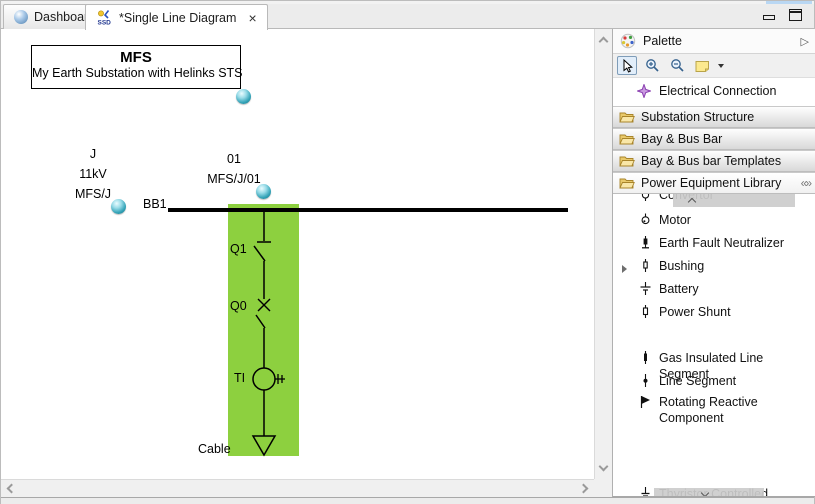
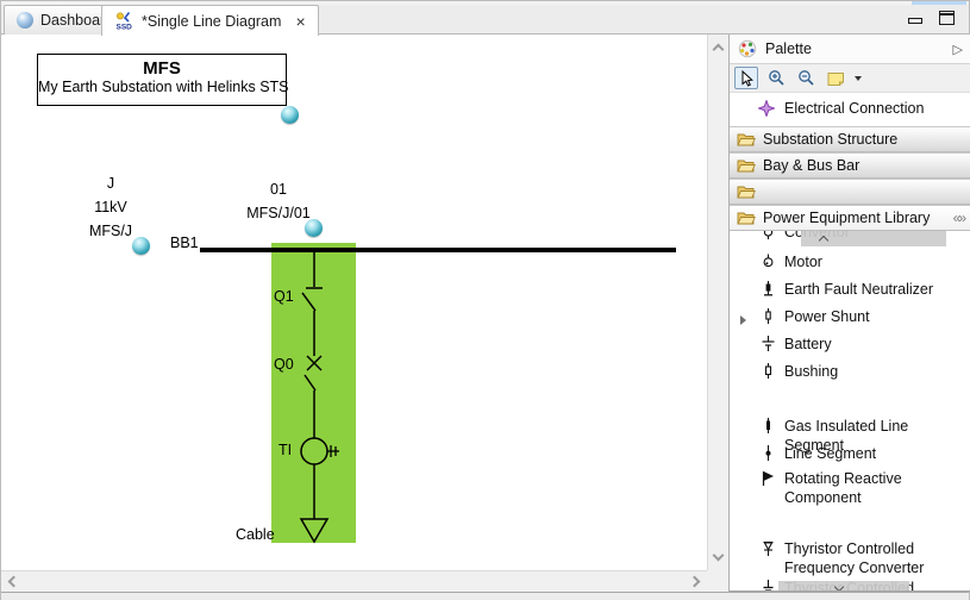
  Dashboa
  *Single Line Diagram
  ×
  MFS
  My Earth Substation with Helinks STS
  J
  11kV
  MFS/J
  01
  MFS/J/01
  BB1
  Q1
  Q0
  TI
  Cable
  Palette
  ▷
  Electrical Connection
  Substation Structure
  Bay & Bus Bar
- Bay & Bus bar Templates
  Power Equipment Library
  «»
  Motor
  Earth Fault Neutralizer
- Bushing
+ Power Shunt
  Battery
- Power Shunt
+ Bushing
  Gas Insulated Line Segment
  Line Segment
  Rotating Reactive Component
+ Thyristor Controlled Frequency Converter
